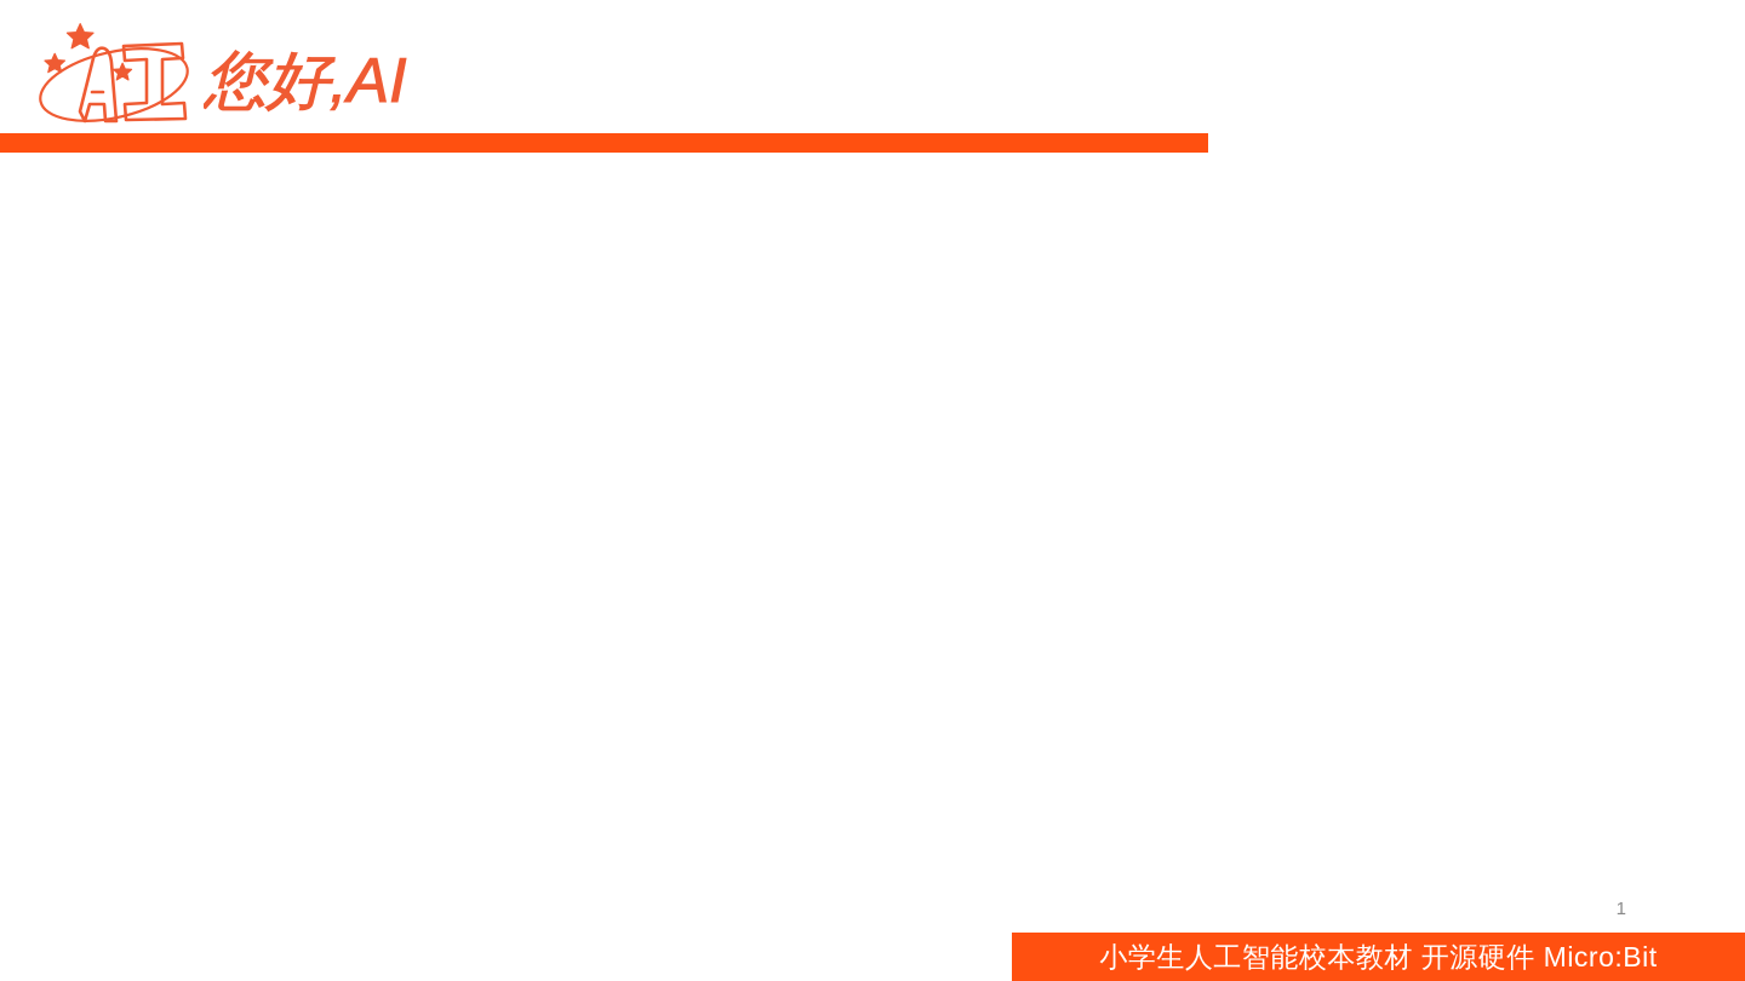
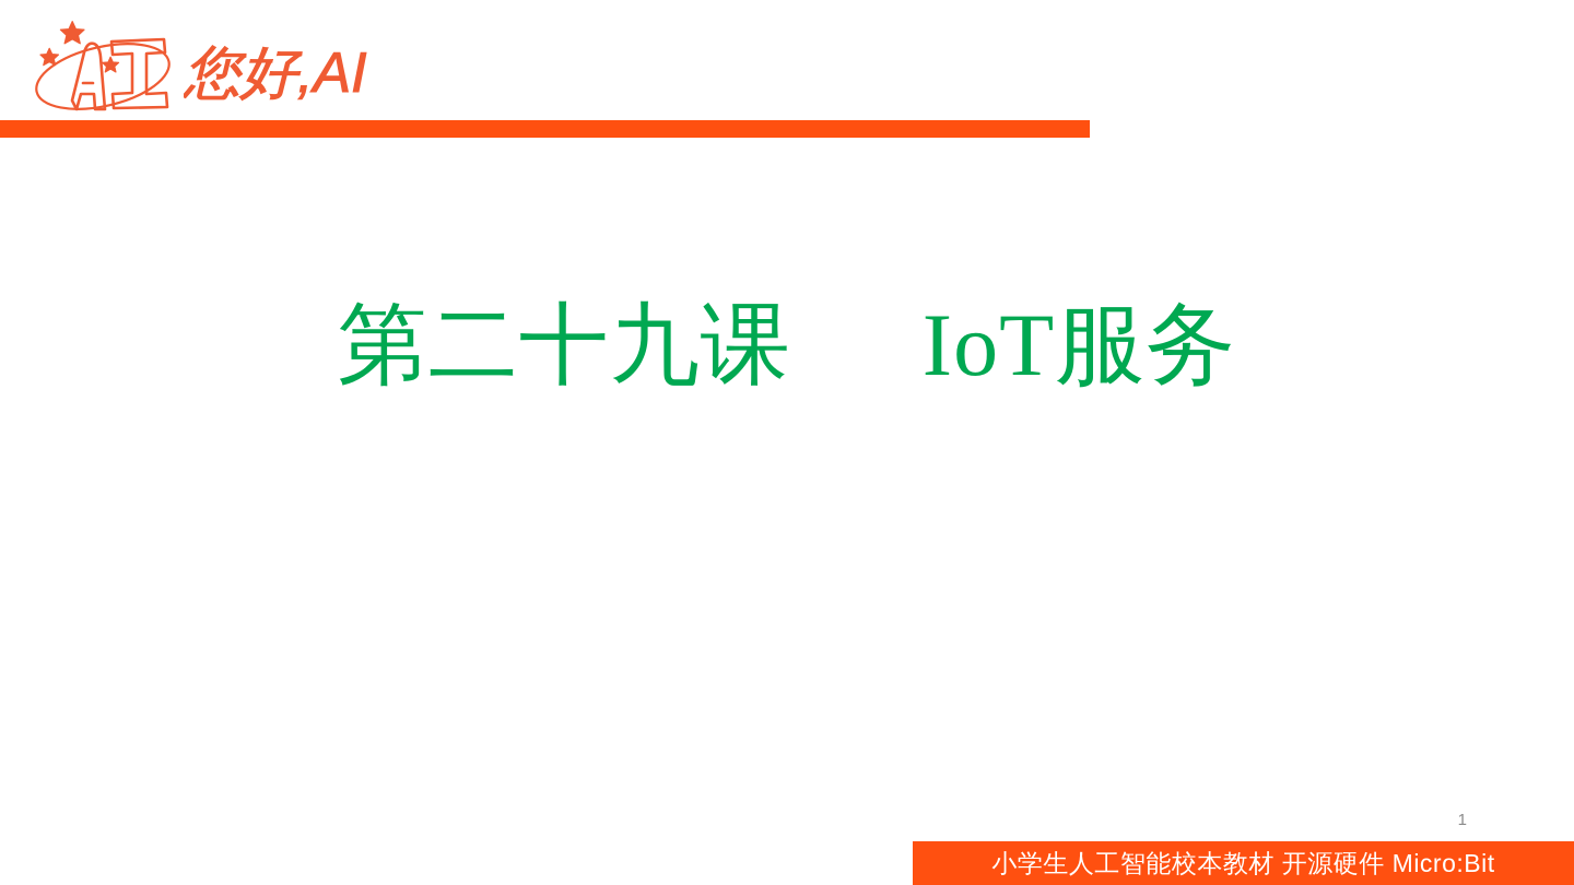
  您好,AI
+ 第二十九课 IoT服务
  1
  小学生人工智能校本教材 开源硬件 Micro:Bit
